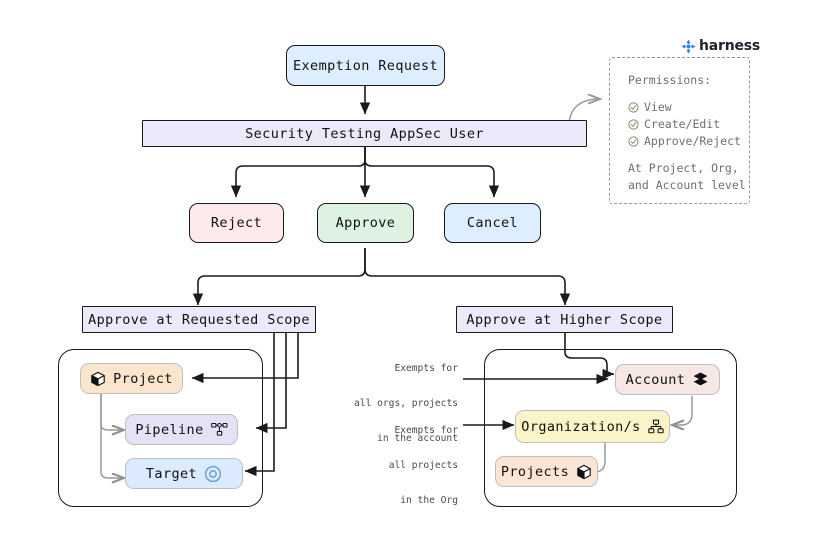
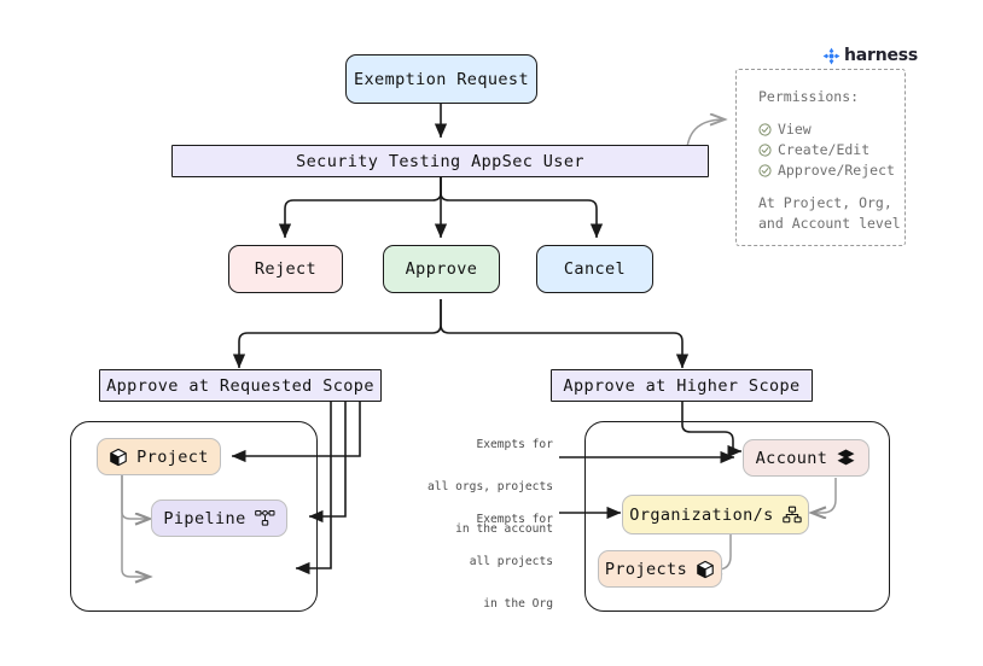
  harness
  Permissions:
  View
  Create/Edit
  Approve/Reject
  At Project, Org,
  and Account level
  Exemption Request
  Security Testing AppSec User
  Reject
  Approve
  Cancel
  Approve at Requested Scope
  Approve at Higher Scope
  Project
  Pipeline
- Target
  Account
  Organization/s
  Projects
  Exempts for
  all orgs, projects
  in the account
  Exempts for
  all projects
  in the Org
